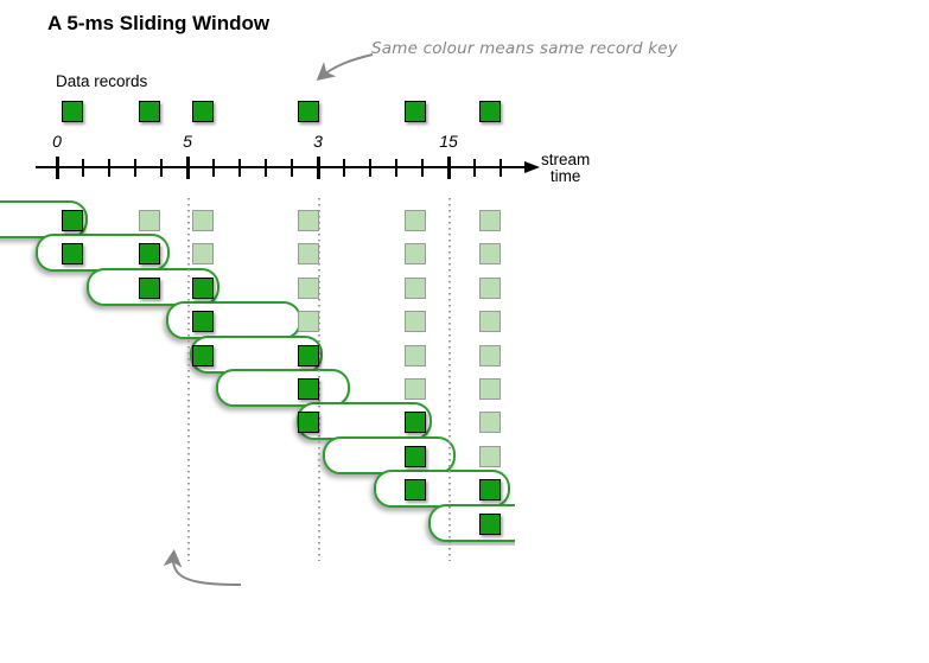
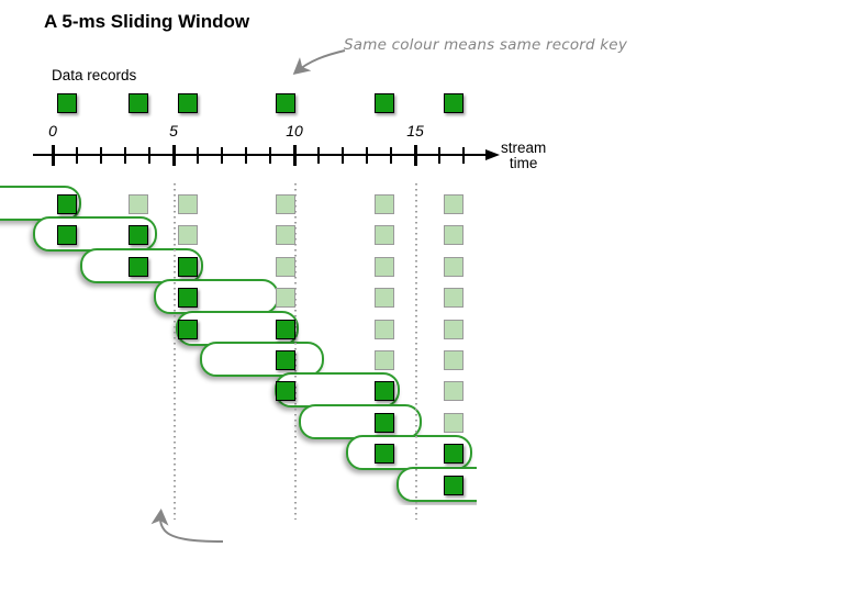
  A 5-ms Sliding Window
  Data records
  0
  5
- 3
+ 10
  15
  stream
  time
  Same colour means same record key
